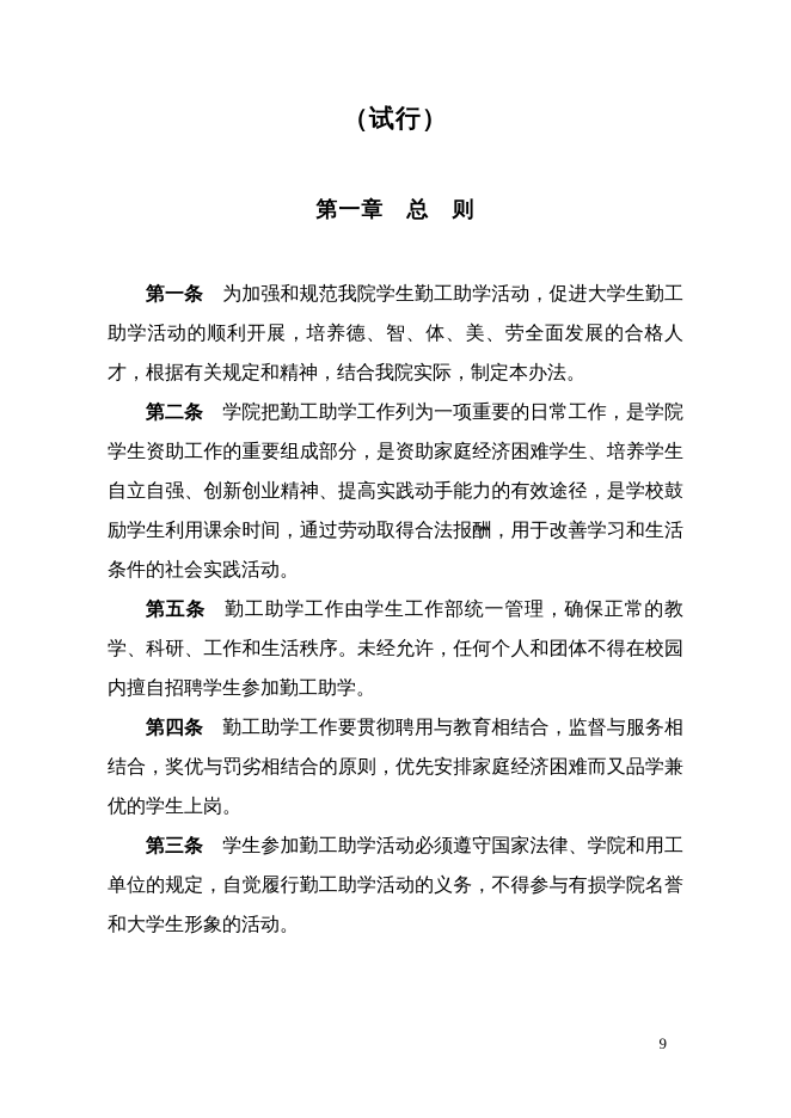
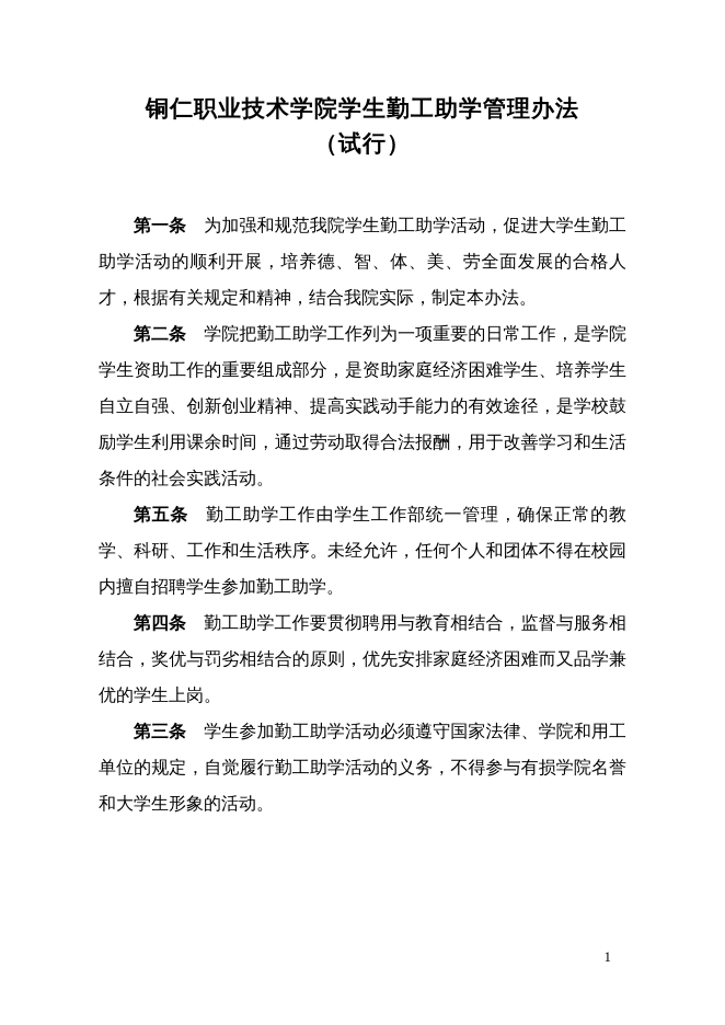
+ 铜仁职业技术学院学生勤工助学管理办法
  （试行）
- 第一章 总 则
  第一条 为加强和规范我院学生勤工助学活动，促进大学生勤工助学活动的顺利开展，培养德、智、体、美、劳全面发展的合格人才，根据有关规定和精神，结合我院实际，制定本办法。
  第二条 学院把勤工助学工作列为一项重要的日常工作，是学院学生资助工作的重要组成部分，是资助家庭经济困难学生、培养学生自立自强、创新创业精神、提高实践动手能力的有效途径，是学校鼓励学生利用课余时间，通过劳动取得合法报酬，用于改善学习和生活条件的社会实践活动。
  第五条 勤工助学工作由学生工作部统一管理，确保正常的教学、科研、工作和生活秩序。未经允许，任何个人和团体不得在校园内擅自招聘学生参加勤工助学。
  第四条 勤工助学工作要贯彻聘用与教育相结合，监督与服务相结合，奖优与罚劣相结合的原则，优先安排家庭经济困难而又品学兼优的学生上岗。
  第三条 学生参加勤工助学活动必须遵守国家法律、学院和用工单位的规定，自觉履行勤工助学活动的义务，不得参与有损学院名誉和大学生形象的活动。
- 9
+ 1
